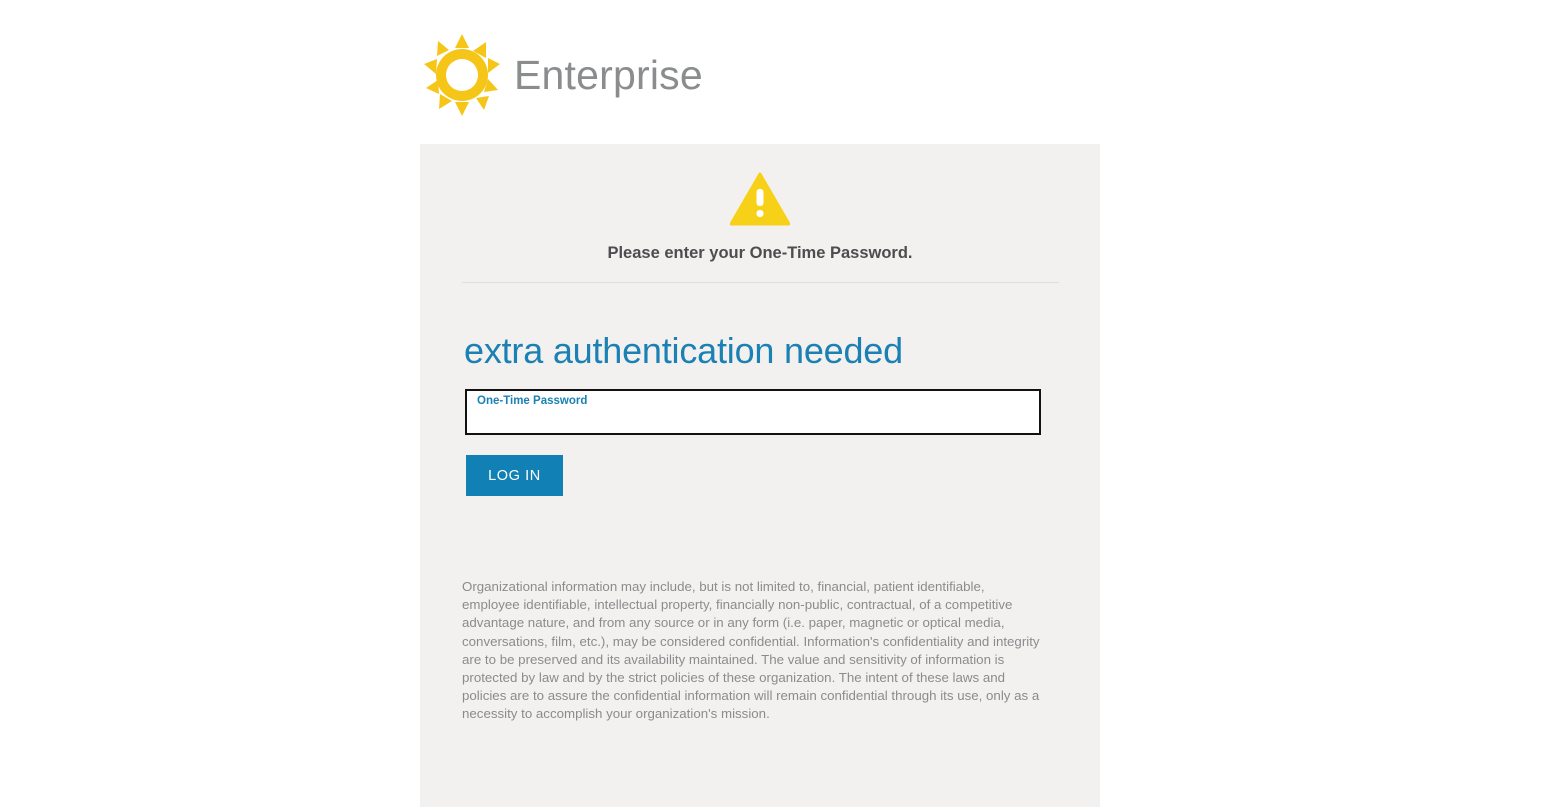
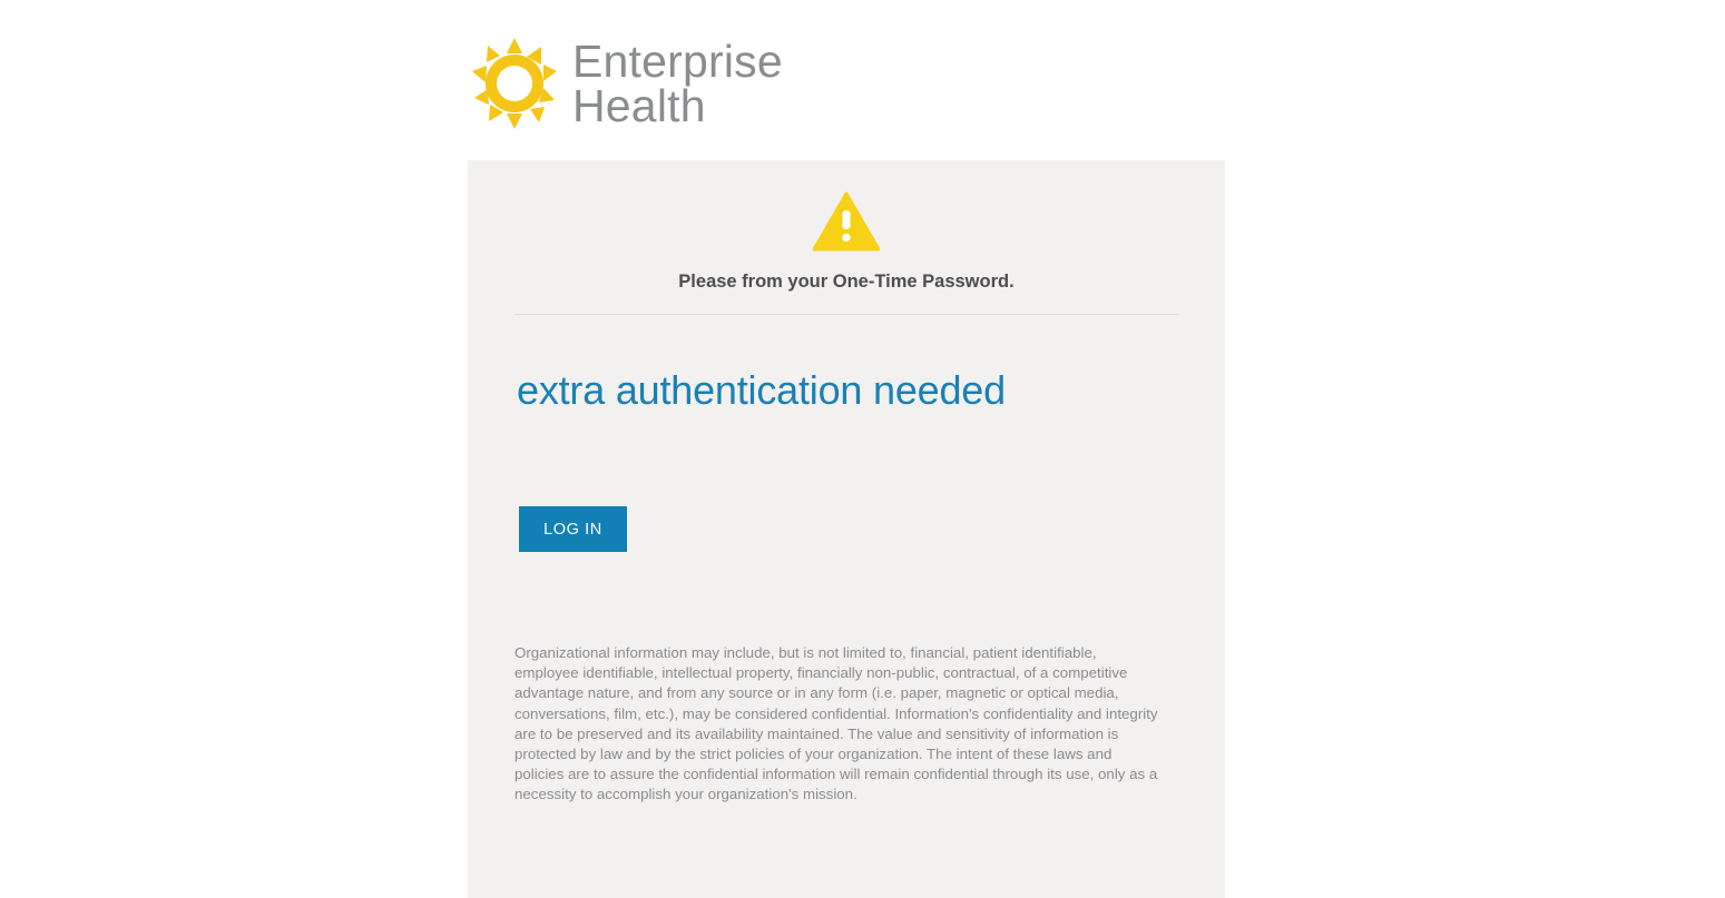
  Enterprise
+ Health
- Please enter your One-Time Password.
+ Please from your One-Time Password.
  extra authentication needed
- One-Time Password
  LOG IN
- Organizational information may include, but is not limited to, financial, patient identifiable, employee identifiable, intellectual property, financially non-public, contractual, of a competitive advantage nature, and from any source or in any form (i.e. paper, magnetic or optical media, conversations, film, etc.), may be considered confidential. Information's confidentiality and integrity are to be preserved and its availability maintained. The value and sensitivity of information is protected by law and by the strict policies of these organization. The intent of these laws and policies are to assure the confidential information will remain confidential through its use, only as a necessity to accomplish your organization's mission.
+ Organizational information may include, but is not limited to, financial, patient identifiable, employee identifiable, intellectual property, financially non-public, contractual, of a competitive advantage nature, and from any source or in any form (i.e. paper, magnetic or optical media, conversations, film, etc.), may be considered confidential. Information's confidentiality and integrity are to be preserved and its availability maintained. The value and sensitivity of information is protected by law and by the strict policies of your organization. The intent of these laws and policies are to assure the confidential information will remain confidential through its use, only as a necessity to accomplish your organization's mission.
